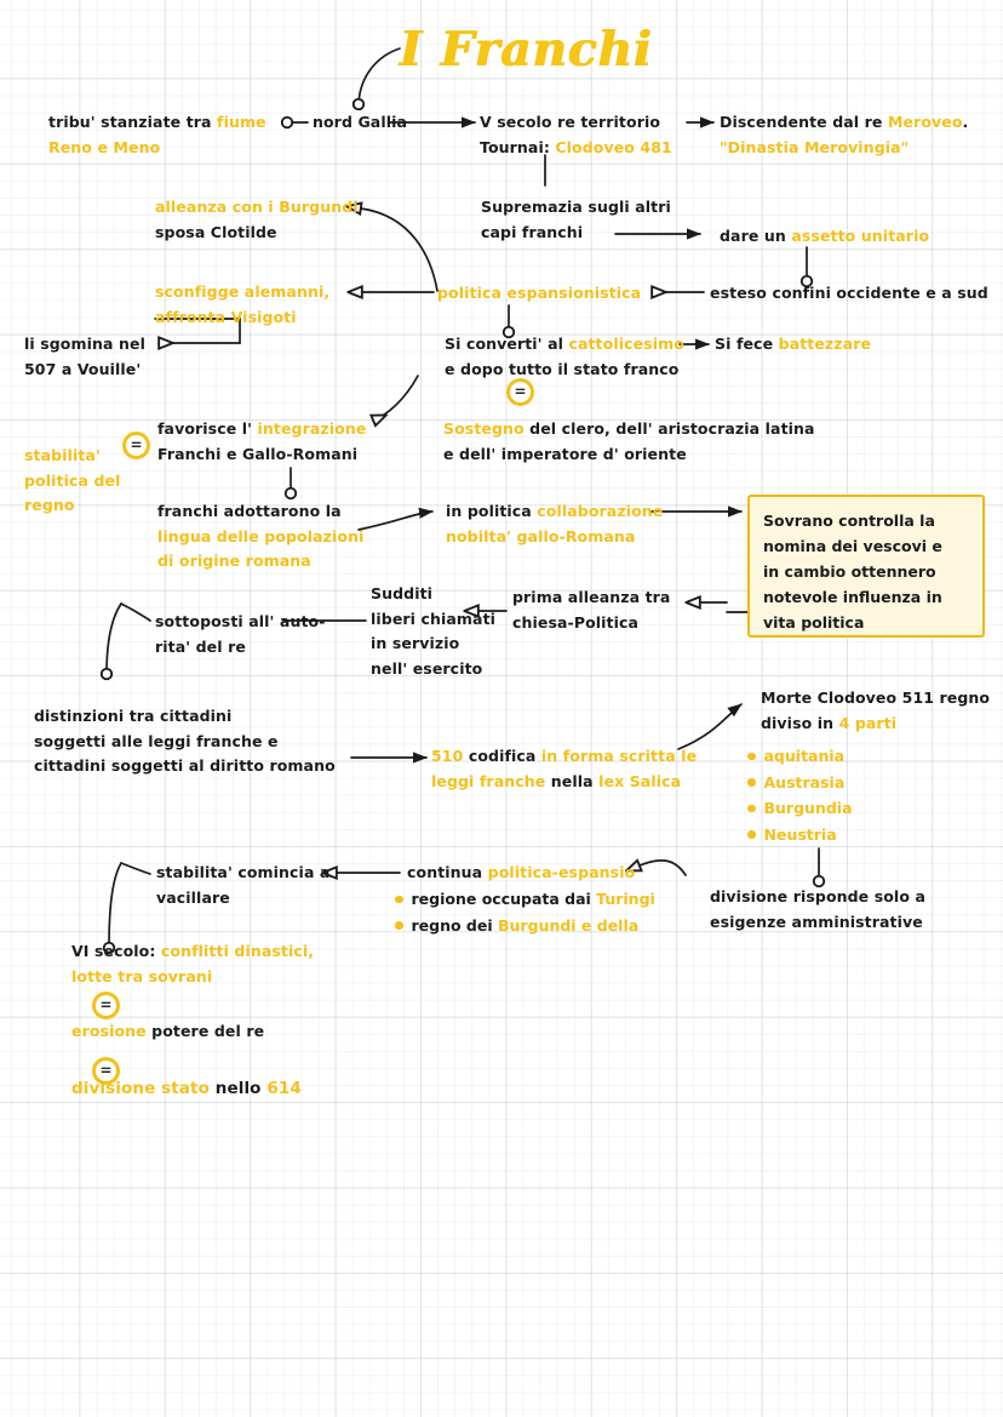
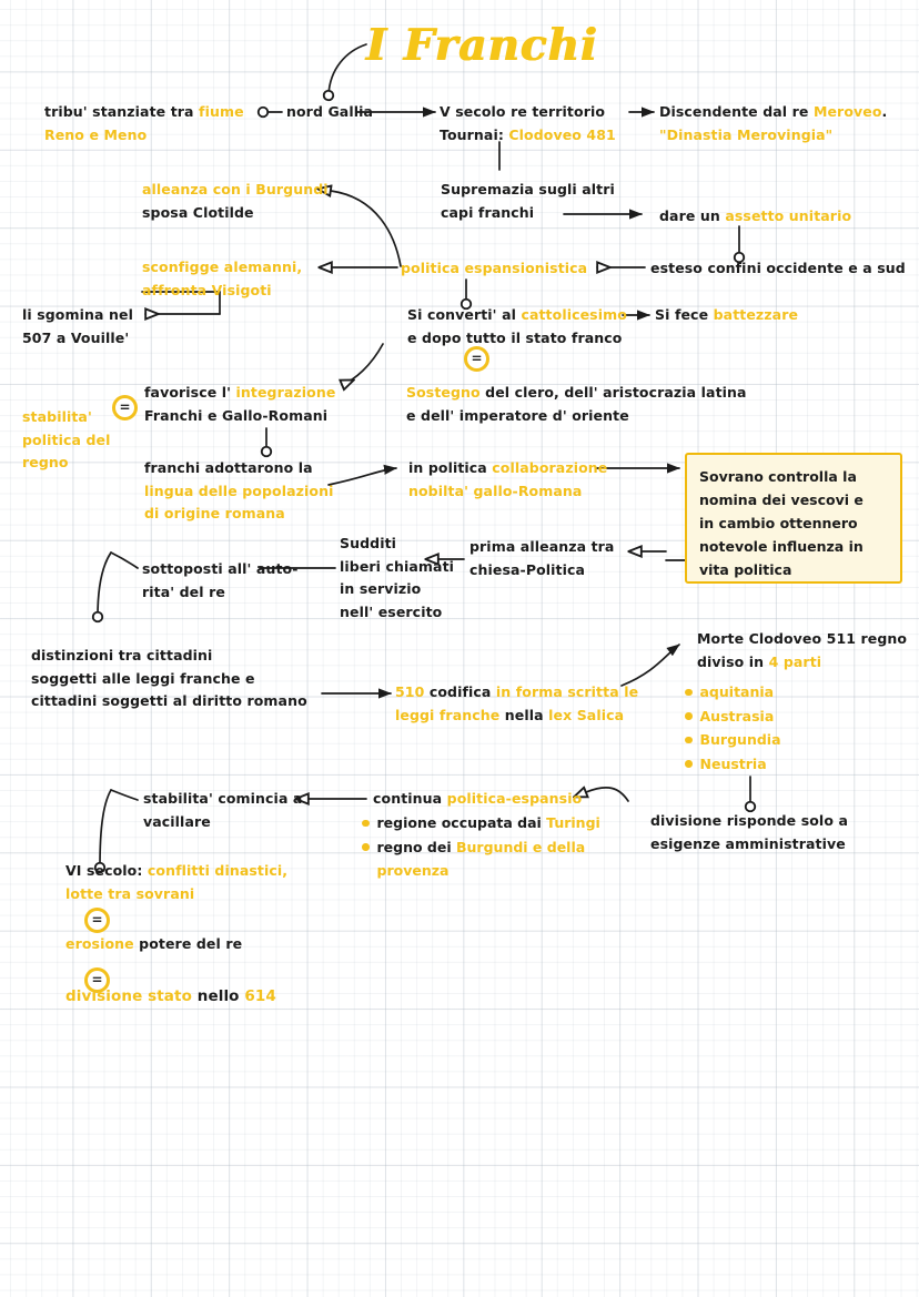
  I Franchi
  tribu' stanziate tra fiume
  Reno e Meno
  nord Gallia
  V secolo re territorio
  Tournai: Clodoveo 481
  Discendente dal re Meroveo.
  "Dinastia Merovingia"
  alleanza con i Burgundi
  sposa Clotilde
  Supremazia sugli altri
  capi franchi
  dare un assetto unitario
  sconfigge alemanni,
  affronta Visigoti
  politica espansionistica
  esteso confini occidente e a sud
  li sgomina nel
  507 a Vouille'
  Si converti' al cattolicesimo
  e dopo tutto il stato franco
  Si fece battezzare
  =
  stabilita'
  politica del
  regno
  =
  favorisce l' integrazione
  Franchi e Gallo-Romani
  Sostegno del clero, dell' aristocrazia latina
  e dell' imperatore d' oriente
  franchi adottarono la
  lingua delle popolazioni
  di origine romana
  in politica collaborazione
  nobilta' gallo-Romana
  Sovrano controlla la
  nomina dei vescovi e
  in cambio ottennero
  notevole influenza in
  vita politica
  sottoposti all' auto-
  rita' del re
  Sudditi
  liberi chiamati
  in servizio
  nell' esercito
  prima alleanza tra
  chiesa-Politica
  distinzioni tra cittadini
  soggetti alle leggi franche e
  cittadini soggetti al diritto romano
  510 codifica in forma scritta le
  leggi franche nella lex Salica
  Morte Clodoveo 511 regno
  diviso in 4 parti
  aquitania
  Austrasia
  Burgundia
  Neustria
  divisione risponde solo a
  esigenze amministrative
  stabilita' comincia a
  vacillare
  continua politica-espansio
  regione occupata dai Turingi
  regno dei Burgundi e della
+ provenza
  VI secolo: conflitti dinastici,
  lotte tra sovrani
  =
  erosione potere del re
  =
  divisione stato nello 614
